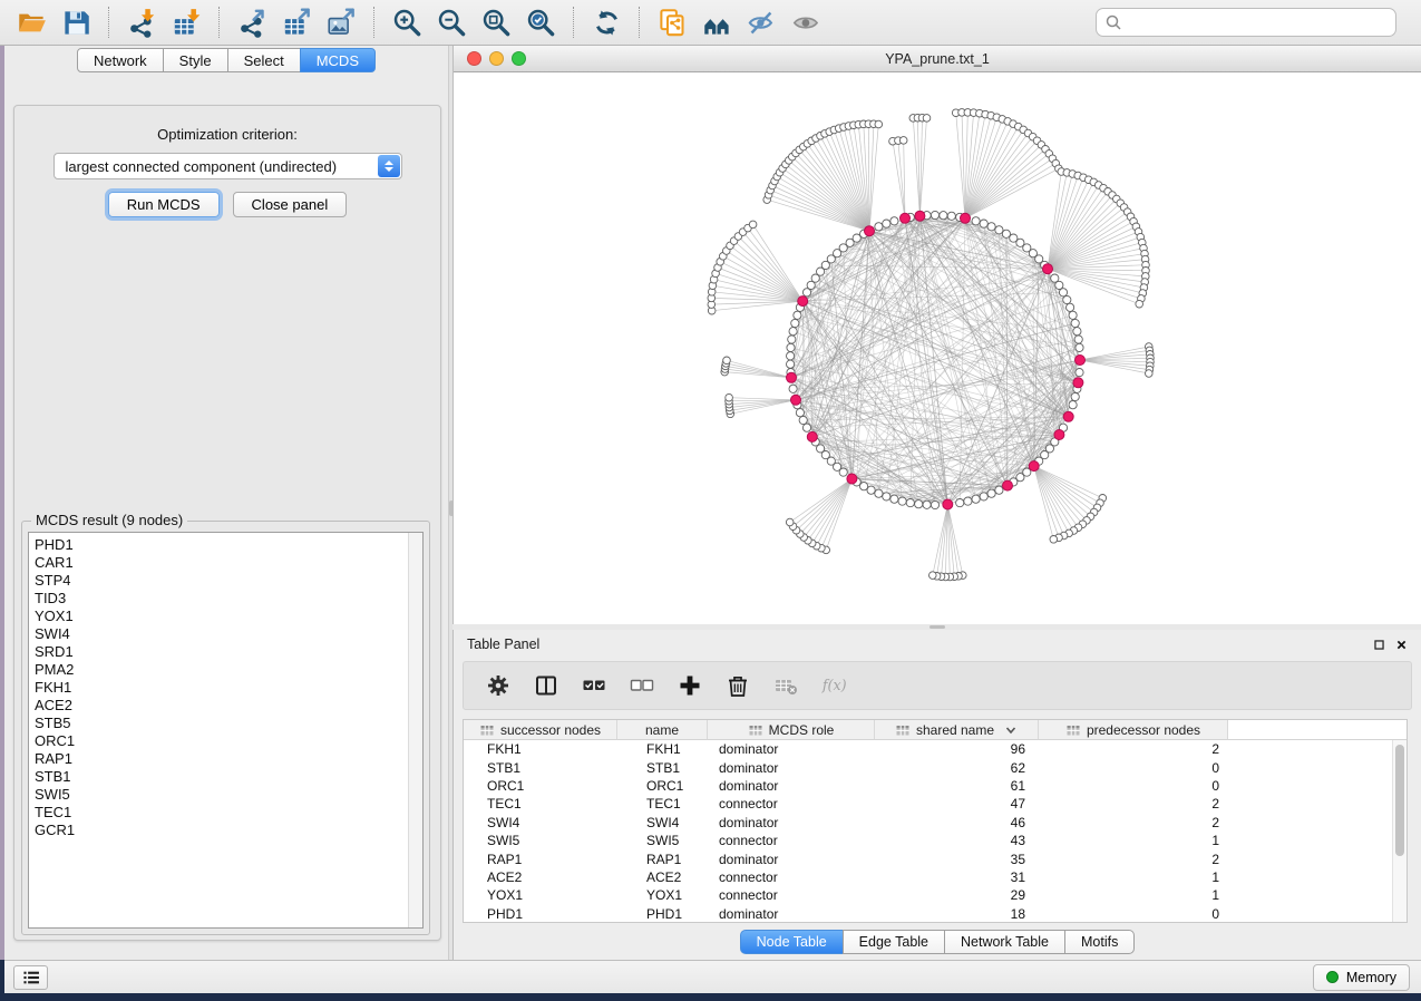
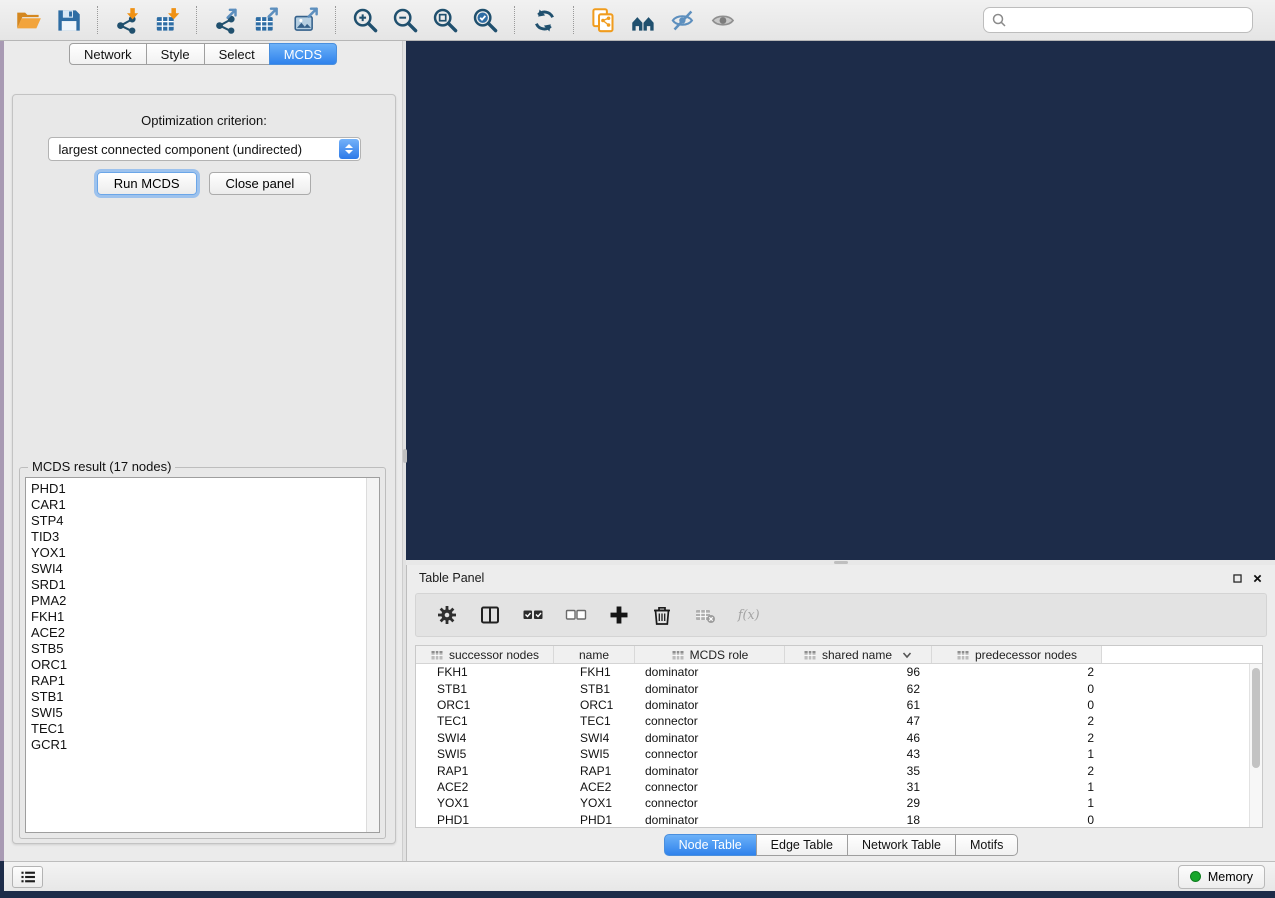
  Network
  Style
  Select
  MCDS
  Optimization criterion:
  largest connected component (undirected)
  Run MCDS
  Close panel
- MCDS result (9 nodes)
+ MCDS result (17 nodes)
  PHD1
  CAR1
  STP4
  TID3
  YOX1
  SWI4
  SRD1
  PMA2
  FKH1
  ACE2
  STB5
  ORC1
  RAP1
  STB1
  SWI5
  TEC1
  GCR1
- YPA_prune.txt_1
  Table Panel
  successor nodes
  name
  MCDS role
  shared name
  predecessor nodes
  FKH1
  FKH1
  dominator
  96
  2
  STB1
  STB1
  dominator
  62
  0
  ORC1
  ORC1
  dominator
  61
  0
  TEC1
  TEC1
  connector
  47
  2
  SWI4
  SWI4
  dominator
  46
  2
  SWI5
  SWI5
  connector
  43
  1
  RAP1
  RAP1
  dominator
  35
  2
  ACE2
  ACE2
  connector
  31
  1
  YOX1
  YOX1
  connector
  29
  1
  PHD1
  PHD1
  dominator
  18
  0
  Node Table
  Edge Table
  Network Table
  Motifs
  Memory
